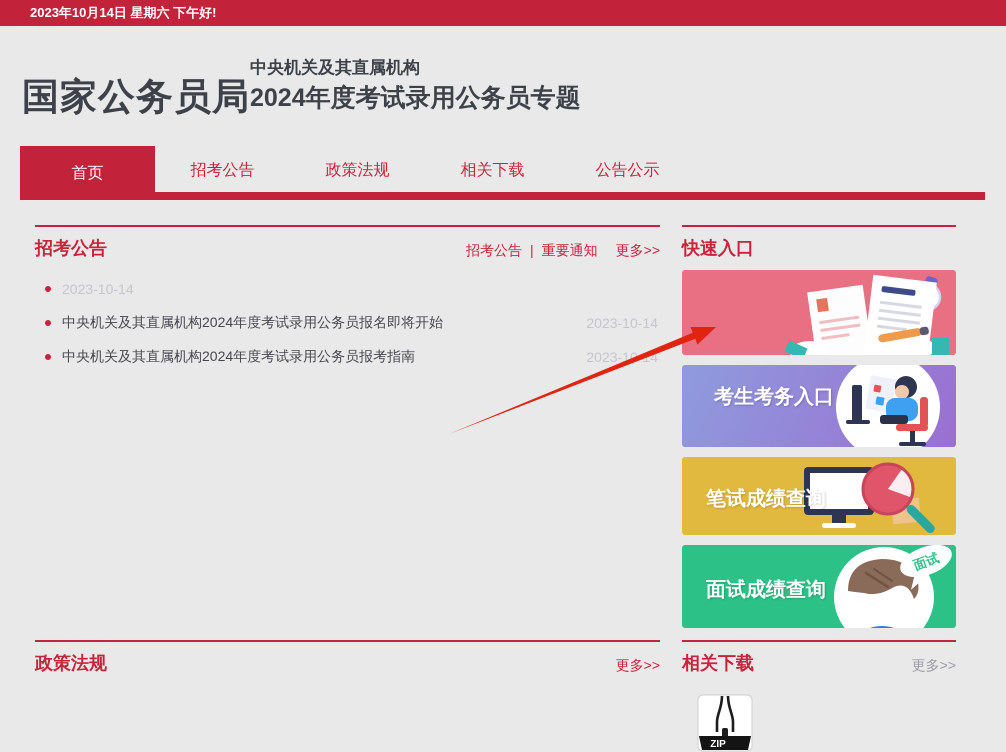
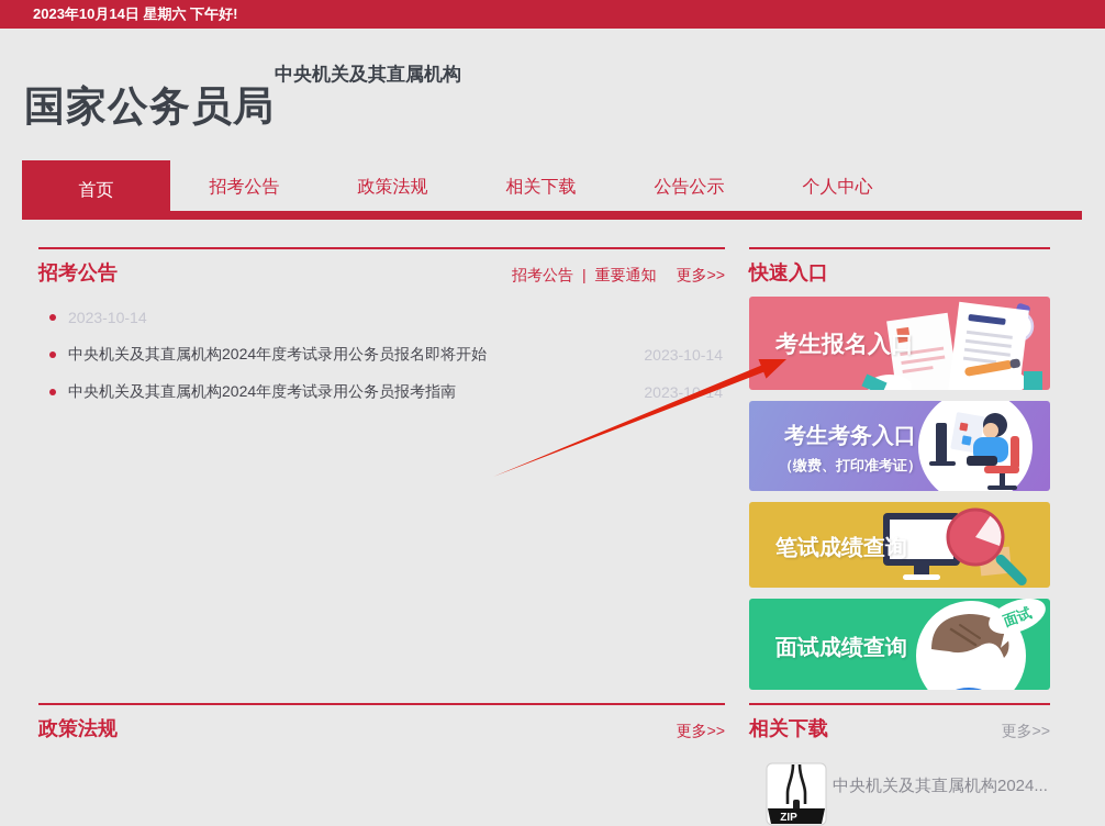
  2023年10月14日 星期六 下午好!
  国家公务员局
  中央机关及其直属机构
- 2024年度考试录用公务员专题
  首页
  招考公告
  政策法规
  相关下载
  公告公示
+ 个人中心
  招考公告
  招考公告
  |
  重要通知
  更多>>
  2023-10-14
  中央机关及其直属机构2024年度考试录用公务员报名即将开始
  2023-10-14
  中央机关及其直属机构2024年度考试录用公务员报考指南
  2023-104
  政策法规
  更多>>
  快速入口
+ 考生报名入口
  考生考务入口
+ （缴费、打印准考证）
  笔试成绩查询
  面试成绩查询
  相关下载
  更多>>
  ZIP
+ 中央机关及其直属机构2024...
